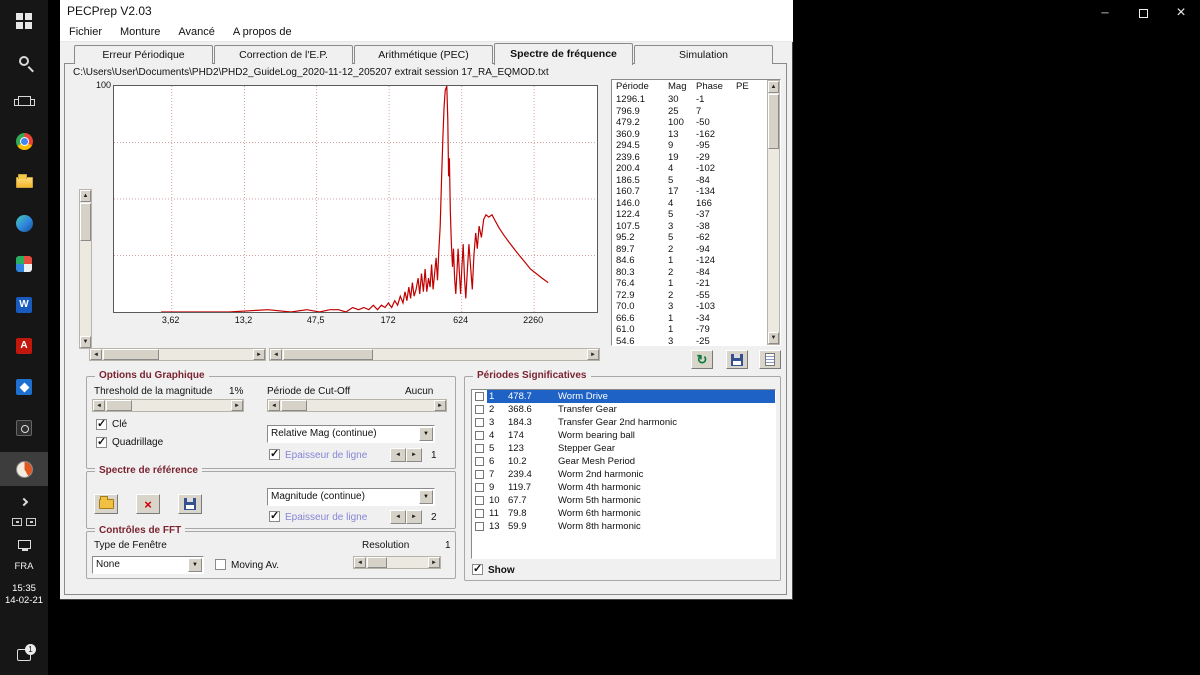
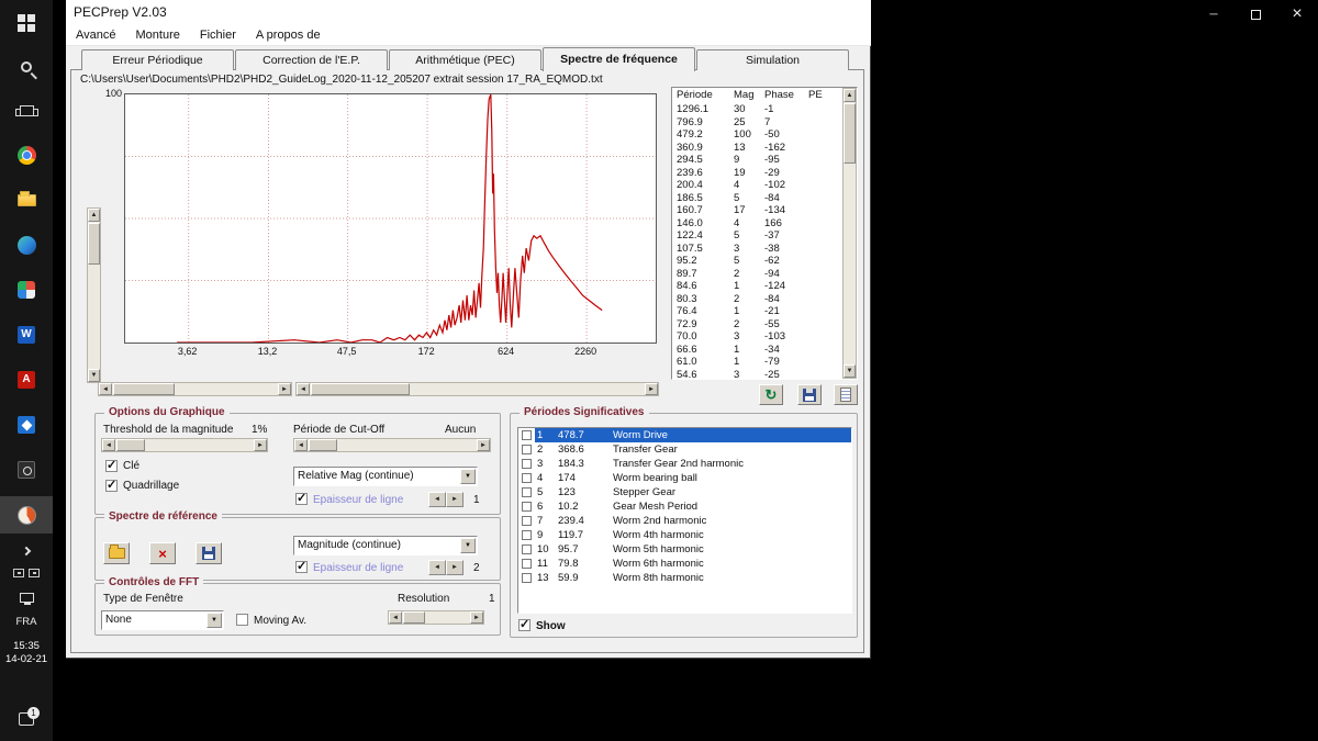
  W
  A
  FRA
  15:35
  14-02-21
  1
  PECPrep V2.03
- Fichier
+ Avancé
  Monture
- Avancé
+ Fichier
  A propos de
  Erreur Périodique
  Correction de l'E.P.
  Arithmétique (PEC)
  Spectre de fréquence
  Simulation
  C:\Users\User\Documents\PHD2\PHD2_GuideLog_2020-11-12_205207 extrait session 17_RA_EQMOD.txt
  100
  3,62
  13,2
  47,5
  172
  624
  2260
  Période
  Mag
  Phase
  PE
  1296.1
  30
  -1
  796.9
  25
  7
  479.2
  100
  -50
  360.9
  13
  -162
  294.5
  9
  -95
  239.6
  19
  -29
  200.4
  4
  -102
  186.5
  5
  -84
  160.7
  17
  -134
  146.0
  4
  166
  122.4
  5
  -37
  107.5
  3
  -38
  95.2
  5
  -62
  89.7
  2
  -94
  84.6
  1
  -124
  80.3
  2
  -84
  76.4
  1
  -21
  72.9
  2
  -55
  70.0
  3
  -103
  66.6
  1
  -34
  61.0
  1
  -79
  54.6
  3
  -25
  Options du Graphique
  Threshold de la magnitude
  1%
  Période de Cut-Off
  Aucun
  Clé
  Quadrillage
  Relative Mag (continue)
  Epaisseur de ligne
  1
  Spectre de référence
  Magnitude (continue)
  Epaisseur de ligne
  2
  Contrôles de FFT
  Type de Fenêtre
  None
  Moving Av.
  Resolution
  1
  Périodes Significatives
  1
  478.7
  Worm Drive
  2
  368.6
  Transfer Gear
  3
  184.3
  Transfer Gear 2nd harmonic
  4
  174
  Worm bearing ball
  5
  123
  Stepper Gear
  6
  10.2
  Gear Mesh Period
  7
  239.4
  Worm 2nd harmonic
  9
  119.7
  Worm 4th harmonic
  10
- 67.7
+ 95.7
  Worm 5th harmonic
  11
  79.8
  Worm 6th harmonic
  13
  59.9
  Worm 8th harmonic
  Show
